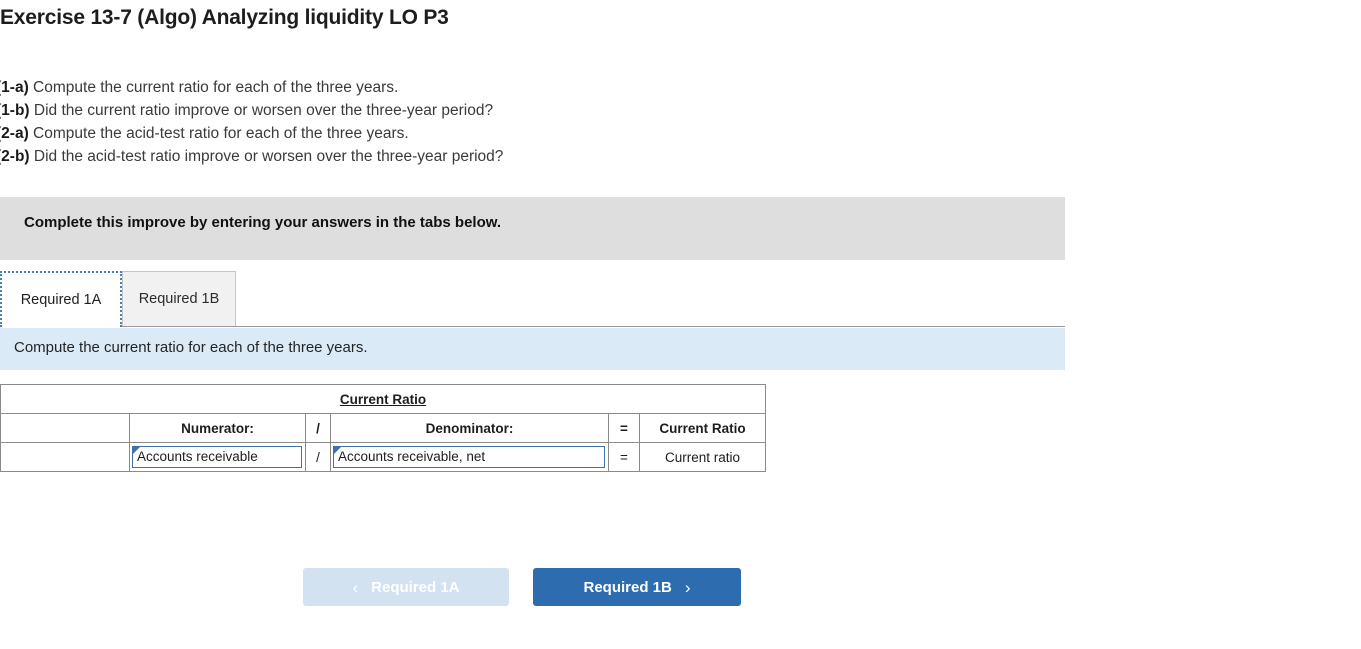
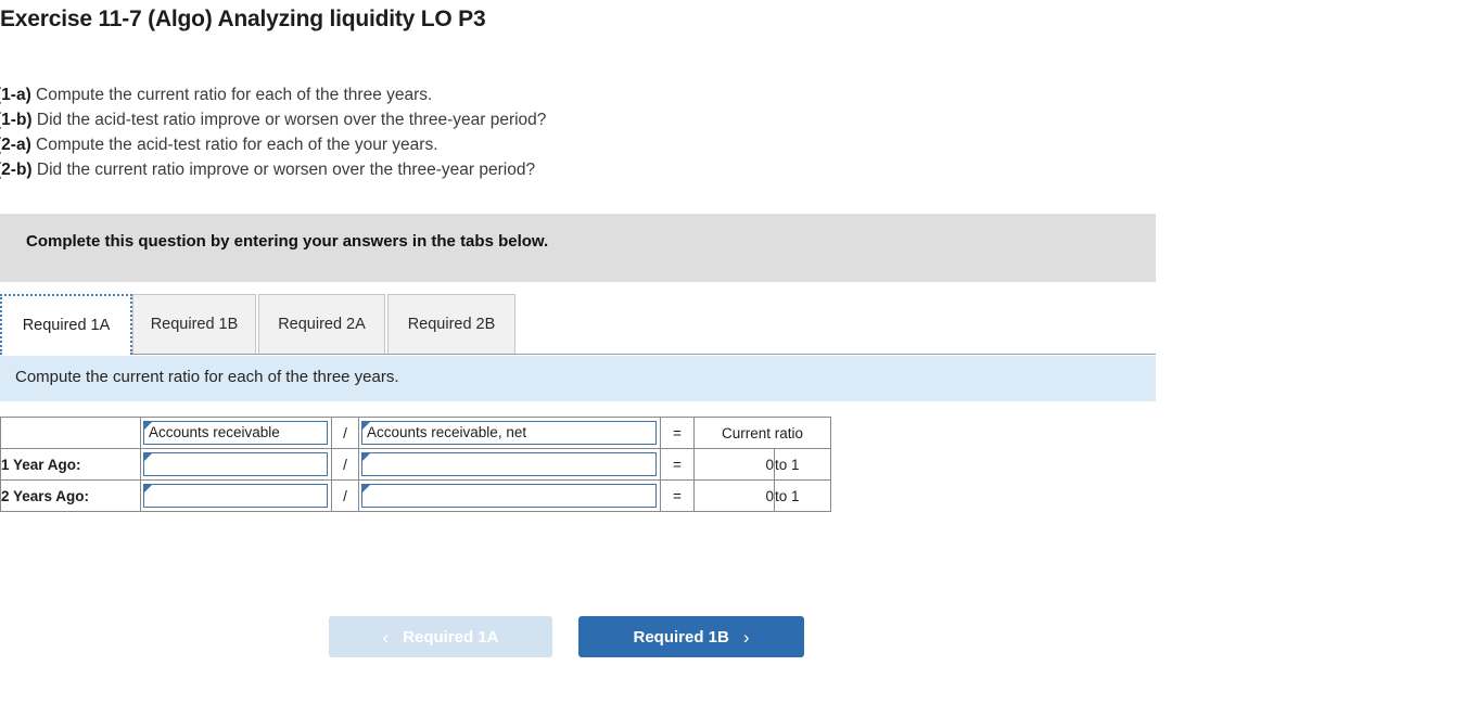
- Exercise 13-7 (Algo) Analyzing liquidity LO P3
+ Exercise 11-7 (Algo) Analyzing liquidity LO P3
  1-a) Compute the current ratio for each of the three years.
- 1-b) Did the current ratio improve or worsen over the three-year period?
+ 1-b) Did the acid-test ratio improve or worsen over the three-year period?
- 2-a) Compute the acid-test ratio for each of the three years.
+ 2-a) Compute the acid-test ratio for each of the your years.
- 2-b) Did the acid-test ratio improve or worsen over the three-year period?
+ 2-b) Did the current ratio improve or worsen over the three-year period?
- Complete this improve by entering your answers in the tabs below.
+ Complete this question by entering your answers in the tabs below.
  Required 1A
  Required 1B
+ Required 2A
+ Required 2B
  Compute the current ratio for each of the three years.
- Current Ratio
- 	Numerator:	/	Denominator:	=	Current Ratio
  	Accounts receivable	/	Accounts receivable, net	=	Current ratio
+ 1 Year Ago:		/		=	0	to 1
+ 2 Years Ago:		/		=	0	to 1
  ‹
  Required 1A
  Required 1B
  ›
